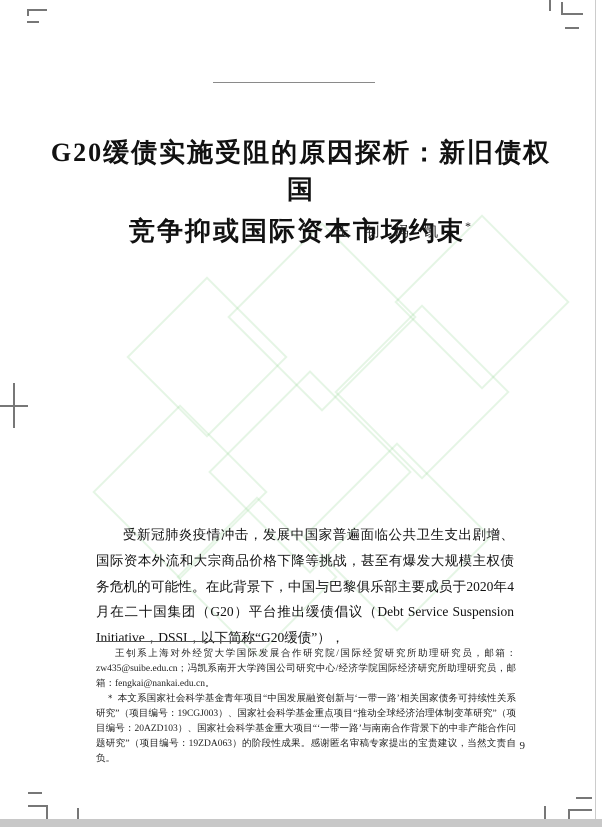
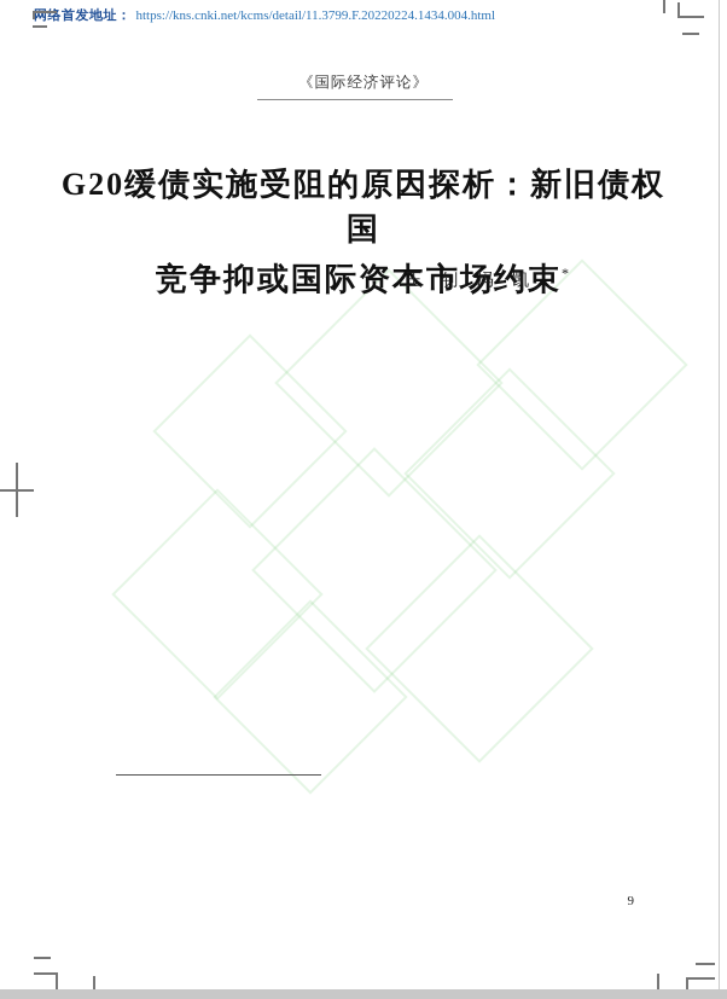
+ 网络首发地址： https://kns.cnki.net/kcms/detail/11.3799.F.20220224.1434.004.html
+ 《国际经济评论》
  G20缓债实施受阻的原因探析：新旧债权国
  竞争抑或国际资本市场约束*
  王 钊 冯 凯
- 受新冠肺炎疫情冲击，发展中国家普遍面临公共卫生支出剧增、国际资本外流和大宗商品价格下降等挑战，甚至有爆发大规模主权债务危机的可能性。在此背景下，中国与巴黎俱乐部主要成员于2020年4月在二十国集团（G20）平台推出缓债倡议（Debt Service Suspension Initiative，DSSI，以下简称“G20缓债”），
- 王钊系上海对外经贸大学国际发展合作研究院/国际经贸研究所助理研究员，邮箱：zw435@suibe.edu.cn；冯凯系南开大学跨国公司研究中心/经济学院国际经济研究所助理研究员，邮箱：fengkai@nankai.edu.cn。
- ＊ 本文系国家社会科学基金青年项目“中国发展融资创新与‘一带一路’相关国家债务可持续性关系研究”（项目编号：19CGJ003）、国家社会科学基金重点项目“推动全球经济治理体制变革研究”（项目编号：20AZD103）、国家社会科学基金重大项目“‘一带一路’与南南合作背景下的中非产能合作问题研究”（项目编号：19ZDA063）的阶段性成果。感谢匿名审稿专家提出的宝贵建议，当然文责自负。
  9
